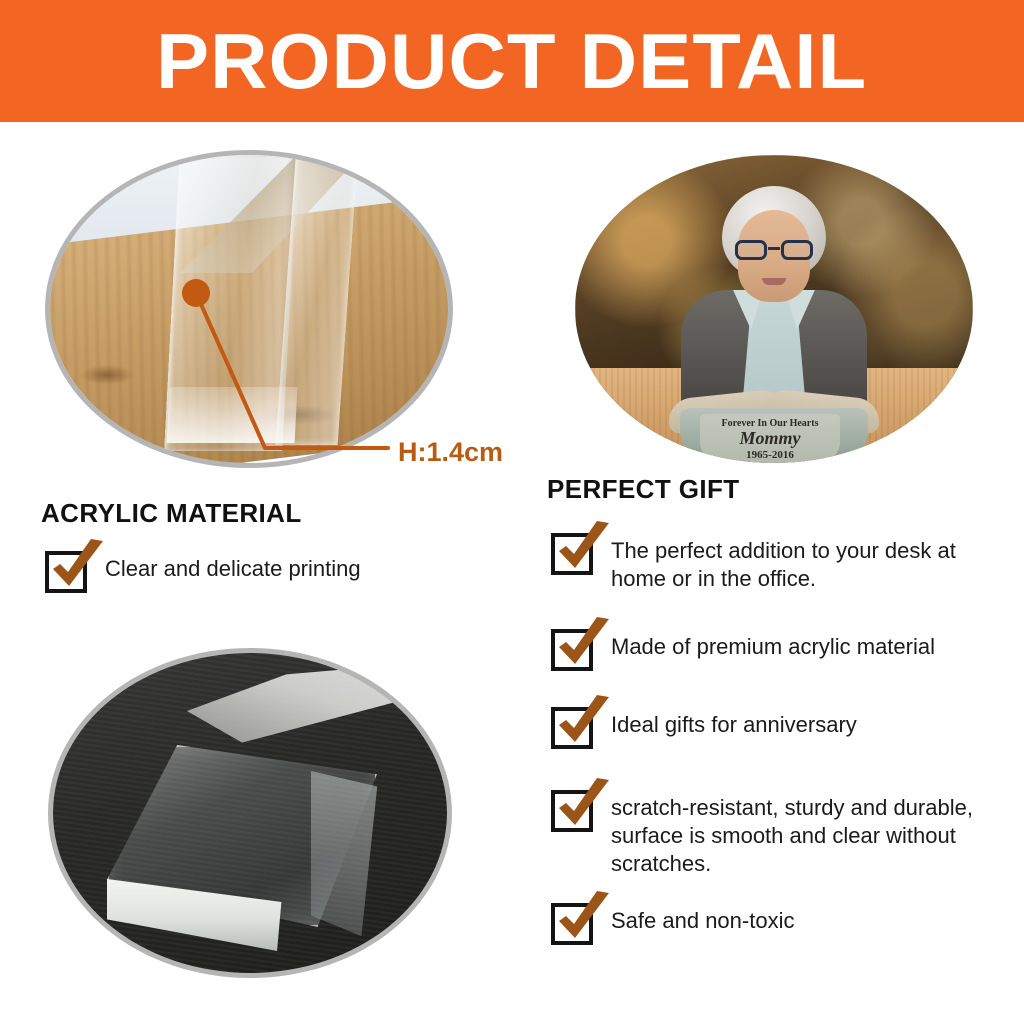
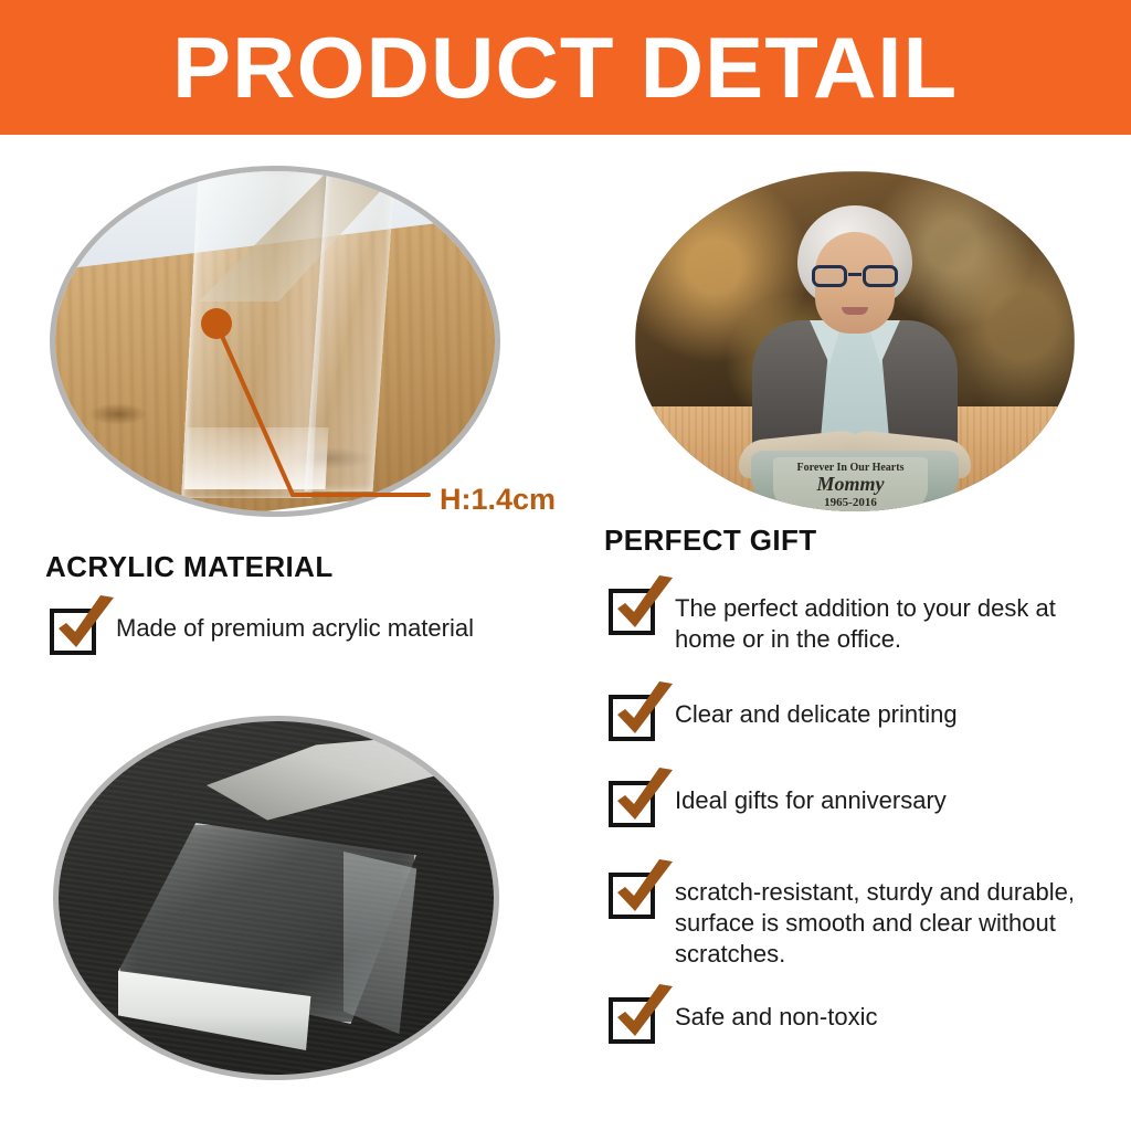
  PRODUCT DETAIL
  Forever In Our Hearts
  Mommy
  1965-2016
  H:1.4cm
  ACRYLIC MATERIAL
- Clear and delicate printing
+ Made of premium acrylic material
  PERFECT GIFT
  The perfect addition to your desk at home or in the office.
- Made of premium acrylic material
+ Clear and delicate printing
  Ideal gifts for anniversary
  scratch-resistant, sturdy and durable, surface is smooth and clear without scratches.
  Safe and non-toxic
